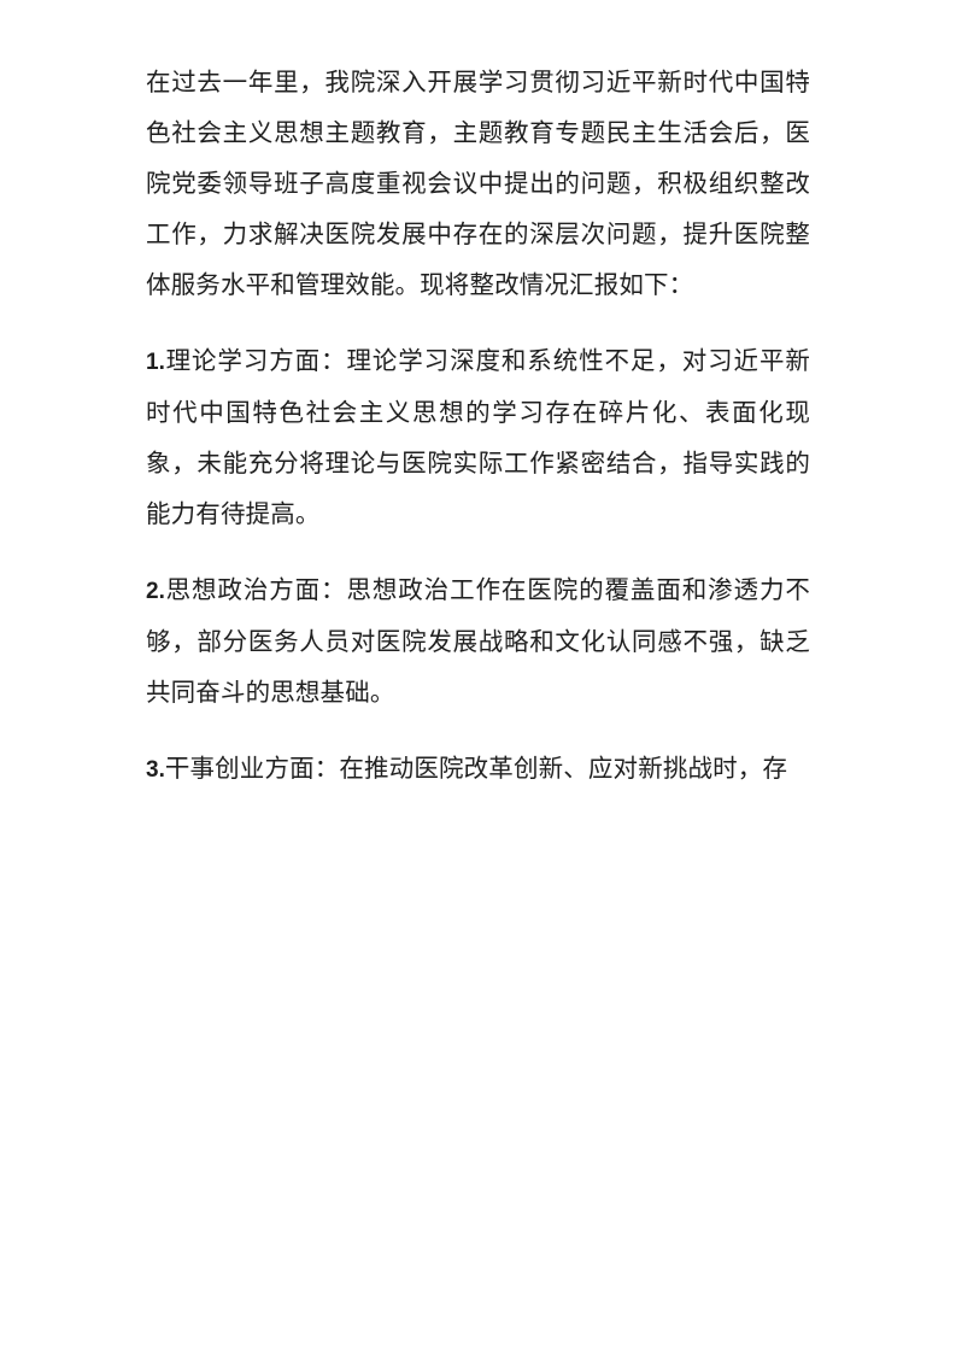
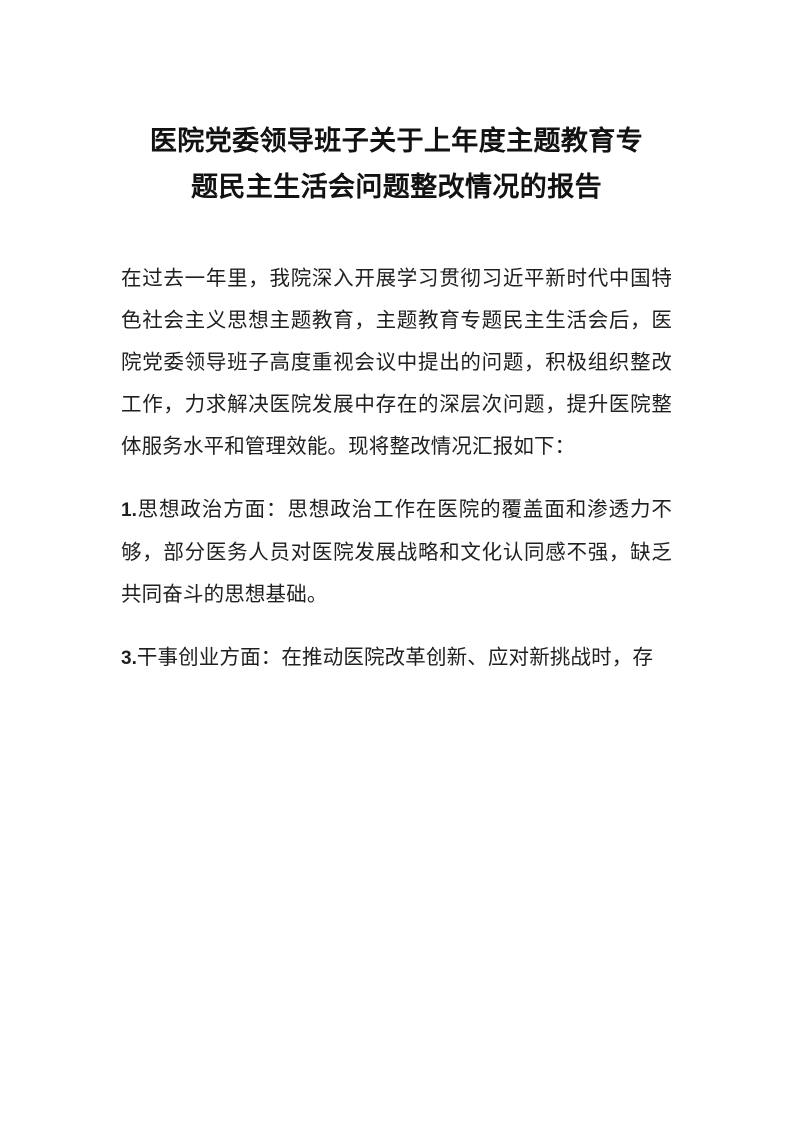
+ 医院党委领导班子关于上年度主题教育专
+ 题民主生活会问题整改情况的报告
  在过去一年里，我院深入开展学习贯彻习近平新时代中国特色社会主义思想主题教育，主题教育专题民主生活会后，医院党委领导班子高度重视会议中提出的问题，积极组织整改工作，力求解决医院发展中存在的深层次问题，提升医院整体服务水平和管理效能。现将整改情况汇报如下：
- 1.理论学习方面：理论学习深度和系统性不足，对习近平新时代中国特色社会主义思想的学习存在碎片化、表面化现象，未能充分将理论与医院实际工作紧密结合，指导实践的能力有待提高。
- 2.思想政治方面：思想政治工作在医院的覆盖面和渗透力不够，部分医务人员对医院发展战略和文化认同感不强，缺乏共同奋斗的思想基础。
+ 1.思想政治方面：思想政治工作在医院的覆盖面和渗透力不够，部分医务人员对医院发展战略和文化认同感不强，缺乏共同奋斗的思想基础。
  3.干事创业方面：在推动医院改革创新、应对新挑战时，存
